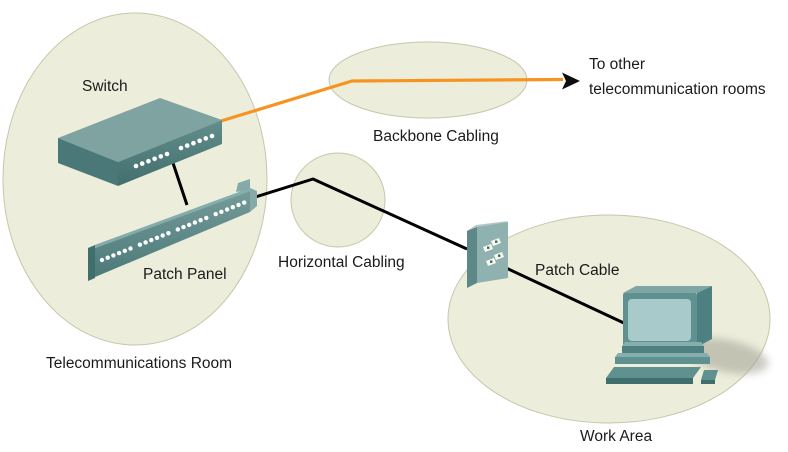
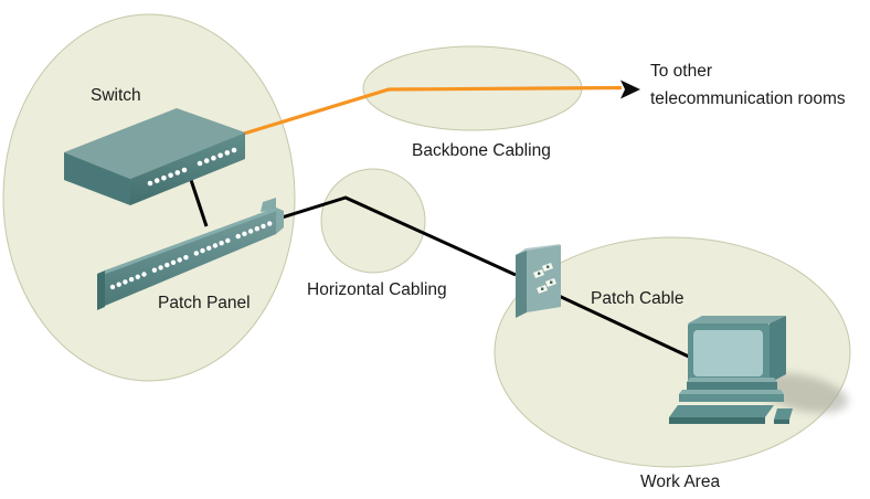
  Switch
  Patch Panel
- Telecommunications Room
  Backbone Cabling
  Horizontal Cabling
  Patch Cable
  Work Area
  To other
  telecommunication rooms
